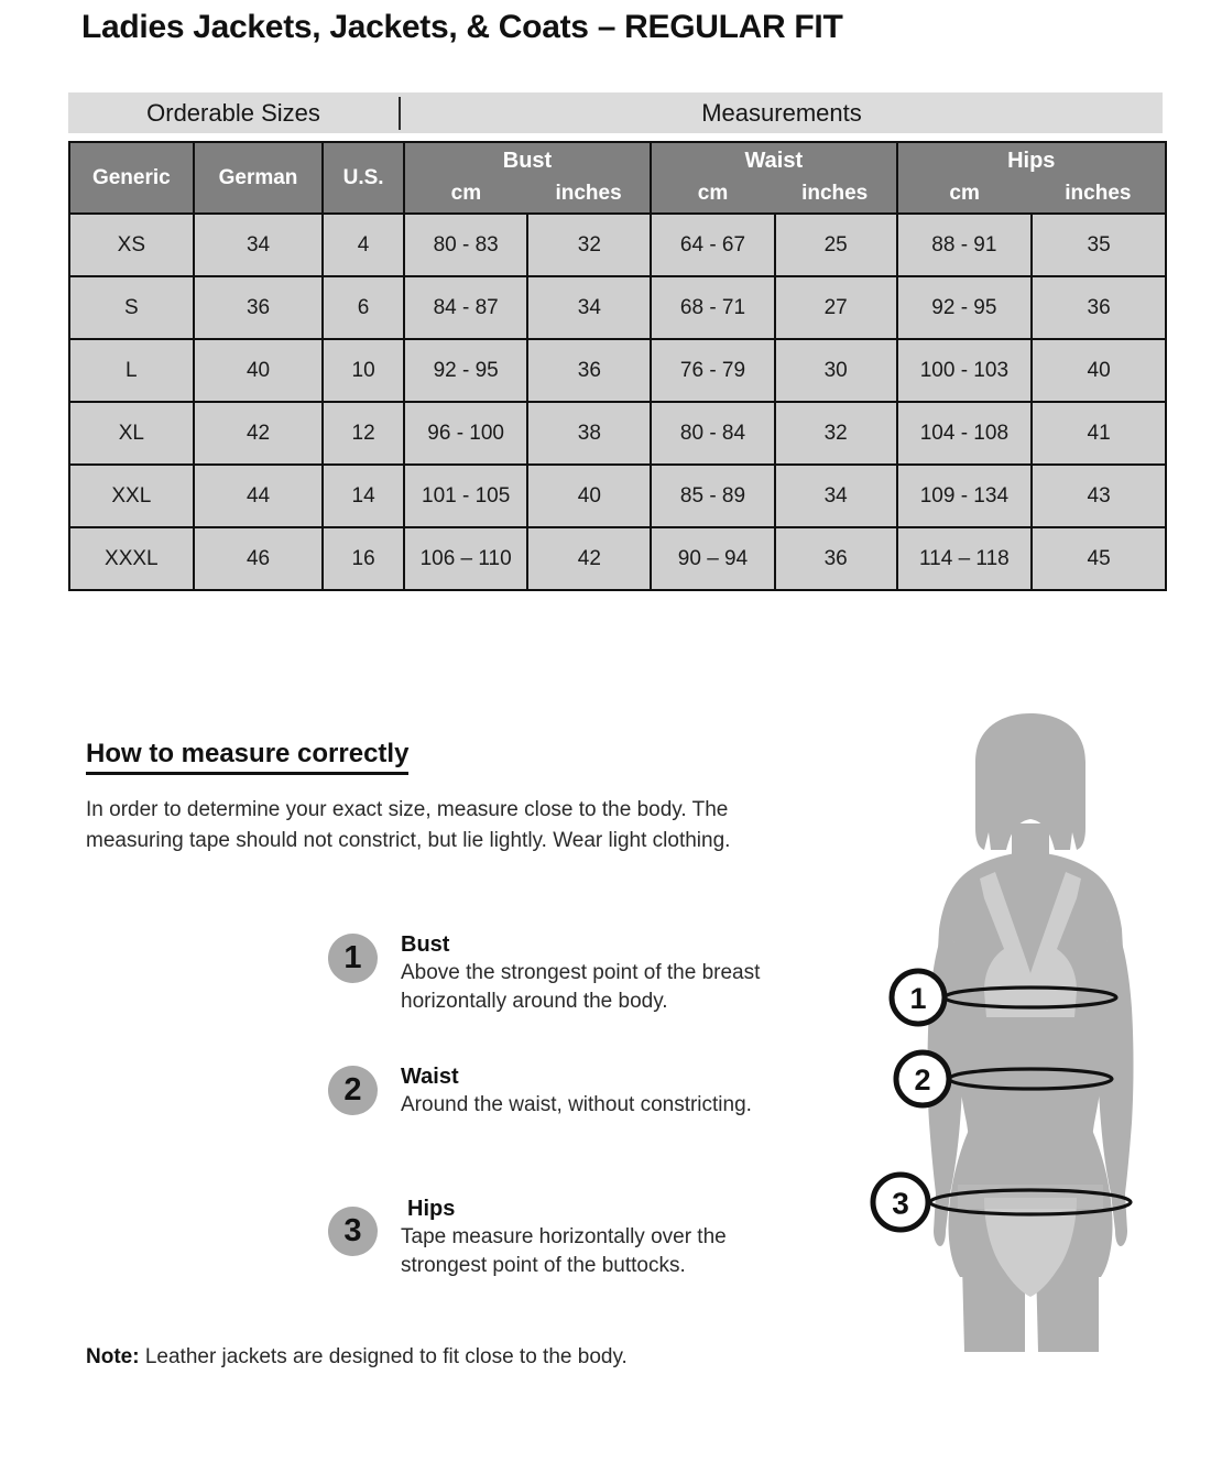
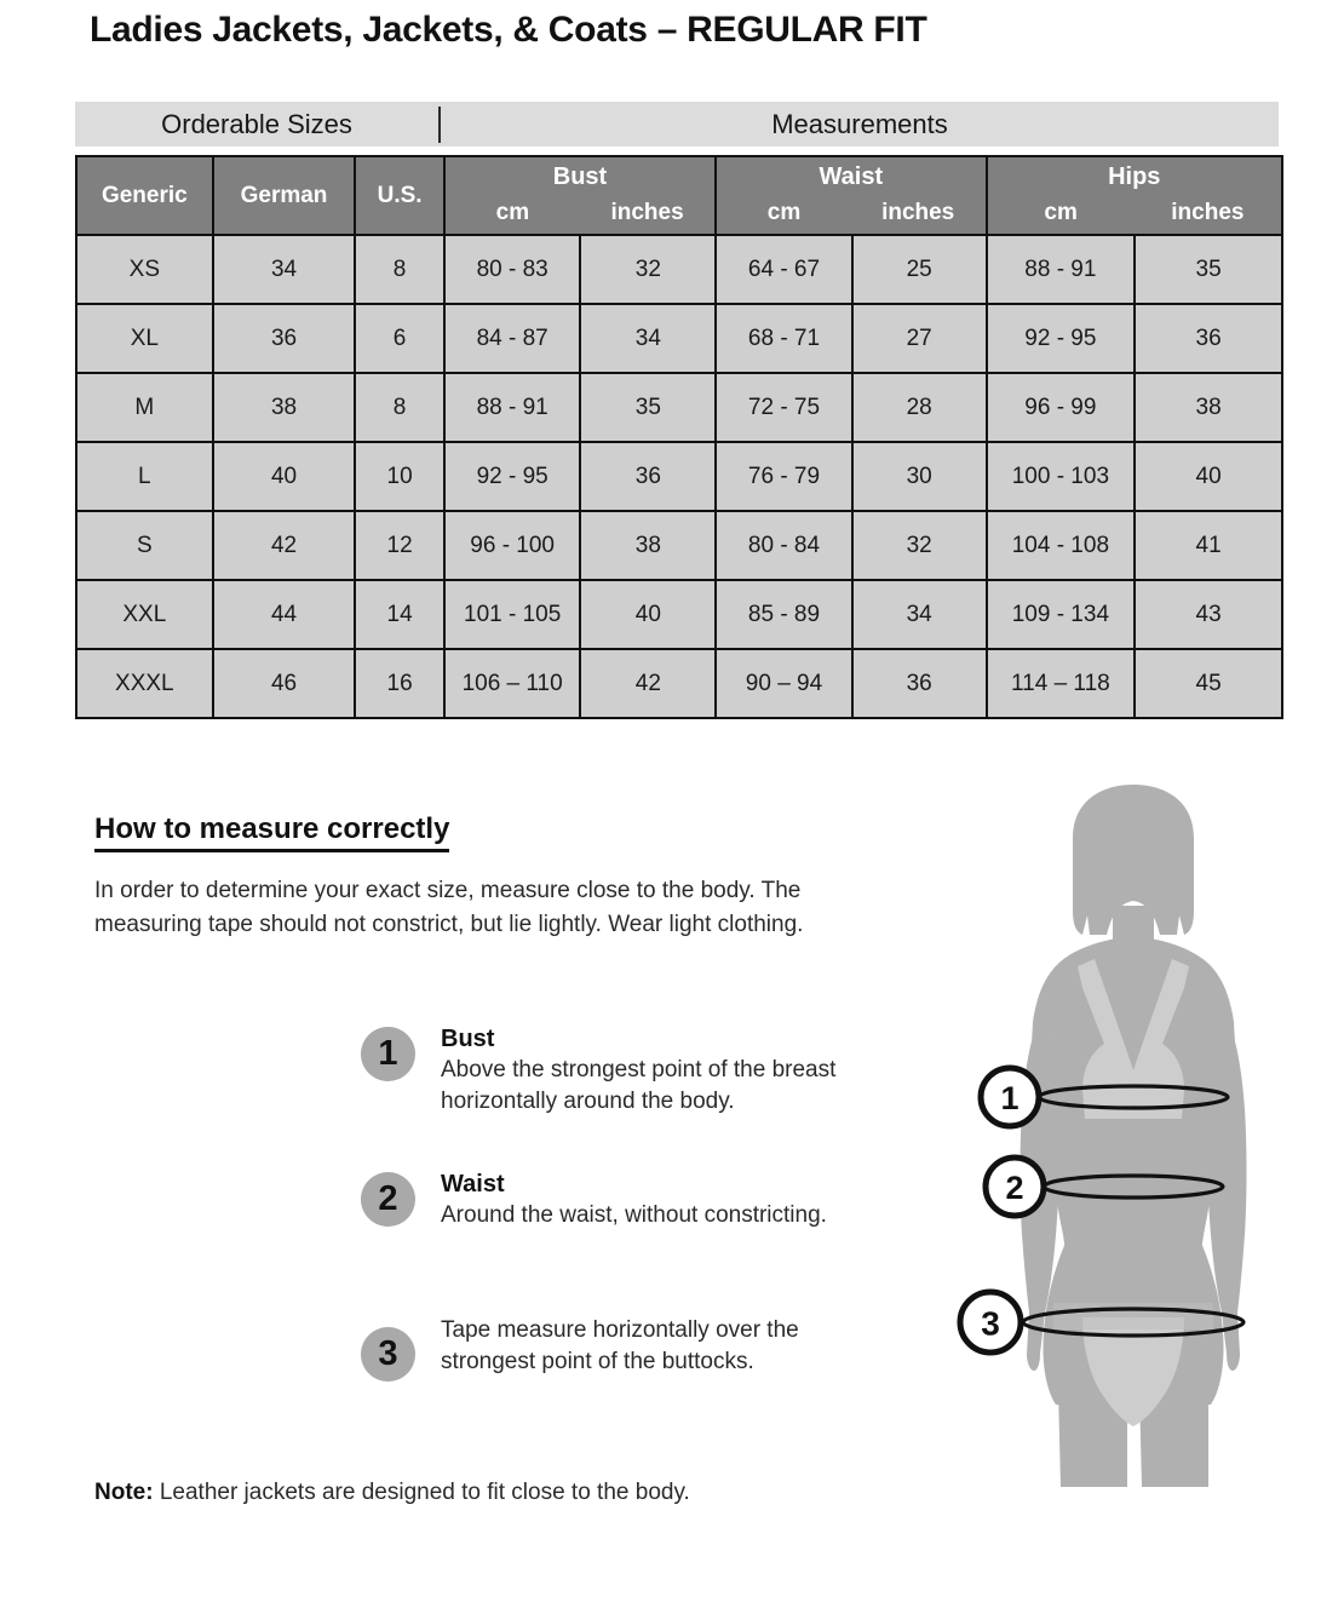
  Ladies Jackets, Jackets, & Coats – REGULAR FIT
  Orderable Sizes
  Measurements
  Generic	German	U.S.	Bust cm inches	Waist cm inches	Hips cm inches
- XS	34	4	80 - 83	32	64 - 67	25	88 - 91	35
+ XS	34	8	80 - 83	32	64 - 67	25	88 - 91	35
- S	36	6	84 - 87	34	68 - 71	27	92 - 95	36
+ XL	36	6	84 - 87	34	68 - 71	27	92 - 95	36
+ M	38	8	88 - 91	35	72 - 75	28	96 - 99	38
  L	40	10	92 - 95	36	76 - 79	30	100 - 103	40
- XL	42	12	96 - 100	38	80 - 84	32	104 - 108	41
+ S	42	12	96 - 100	38	80 - 84	32	104 - 108	41
  XXL	44	14	101 - 105	40	85 - 89	34	109 - 134	43
  XXXL	46	16	106 – 110	42	90 – 94	36	114 – 118	45
  How to measure correctly
  In order to determine your exact size, measure close to the body. The measuring tape should not constrict, but lie lightly. Wear light clothing.
  1
  Bust
  Above the strongest point of the breast horizontally around the body.
  2
  Waist
  Around the waist, without constricting.
  3
- Hips
  Tape measure horizontally over the strongest point of the buttocks.
  Note: Leather jackets are designed to fit close to the body.
  1
  2
  3
